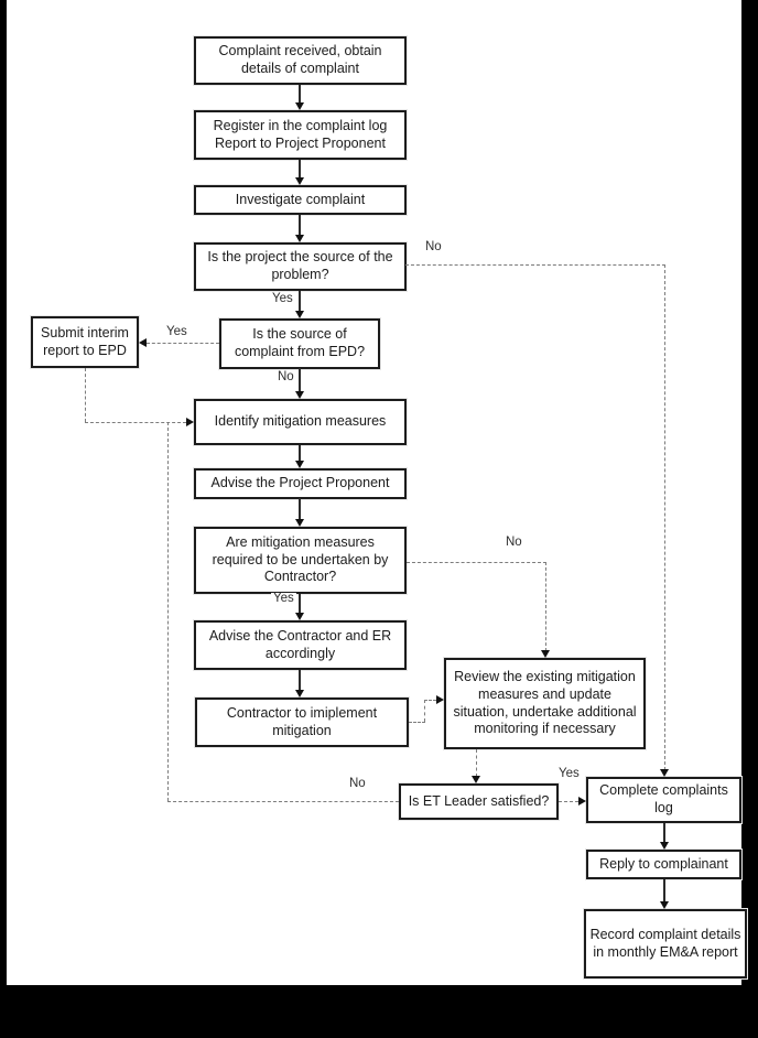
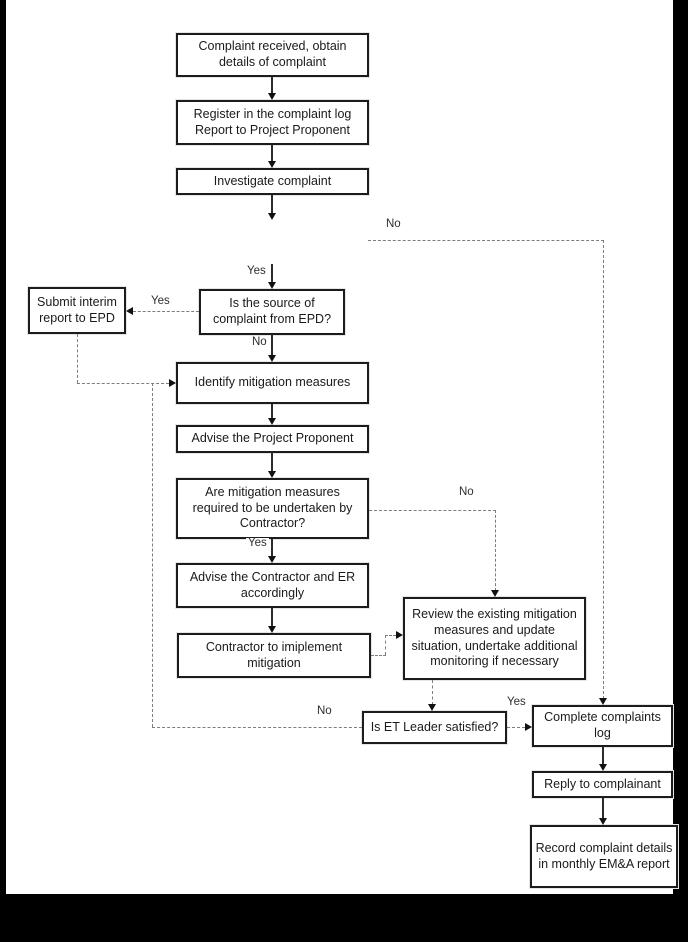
  Complaint received, obtain
  details of complaint
  Register in the complaint log
  Report to Project Proponent
  Investigate complaint
- Is the project the source of the
- problem?
  Is the source of
  complaint from EPD?
  Submit interim
  report to EPD
  Identify mitigation measures
  Advise the Project Proponent
  Are mitigation measures
  required to be undertaken by
  Contractor?
  Advise the Contractor and ER
  accordingly
  Contractor to imiplement
  mitigation
  Review the existing mitigation
  measures and update
  situation, undertake additional
  monitoring if necessary
  Is ET Leader satisfied?
  Complete complaints
  log
  Reply to complainant
  Record complaint details
  in monthly EM&A report
  Yes
  No
  Yes
  No
  Yes
  No
  Yes
  No
